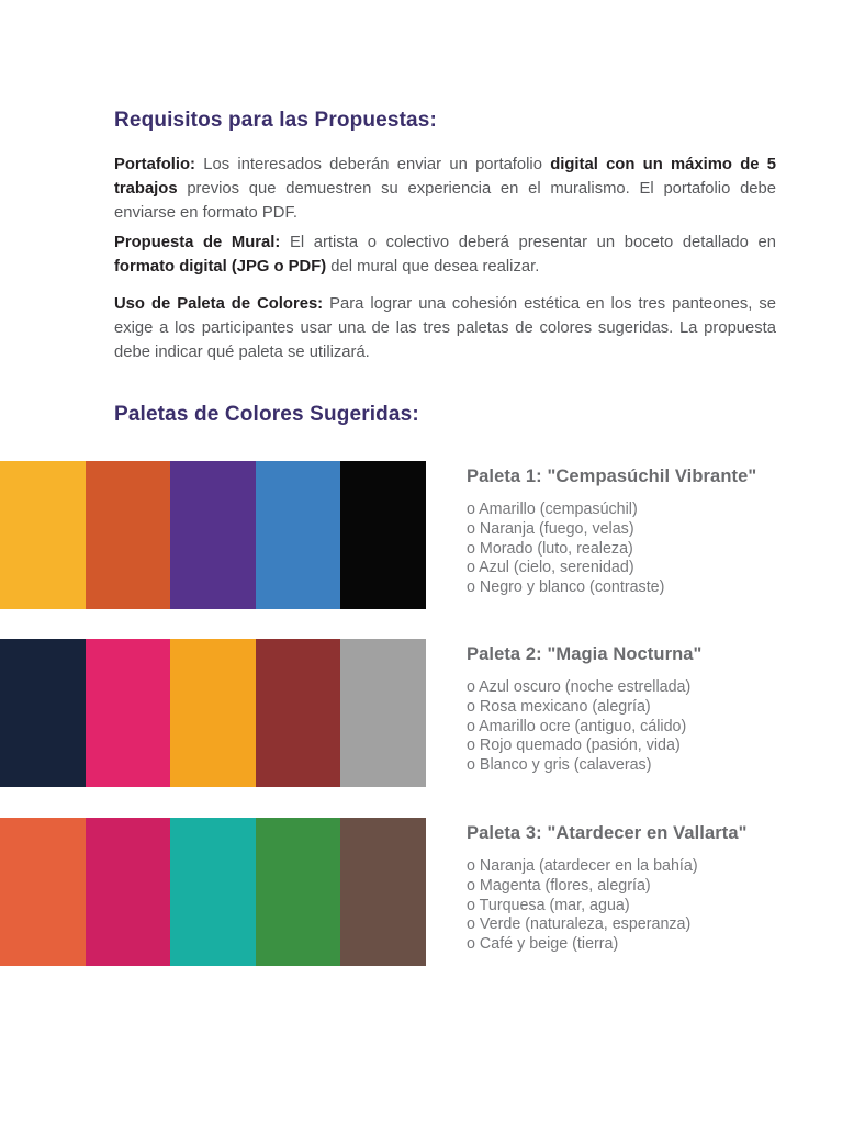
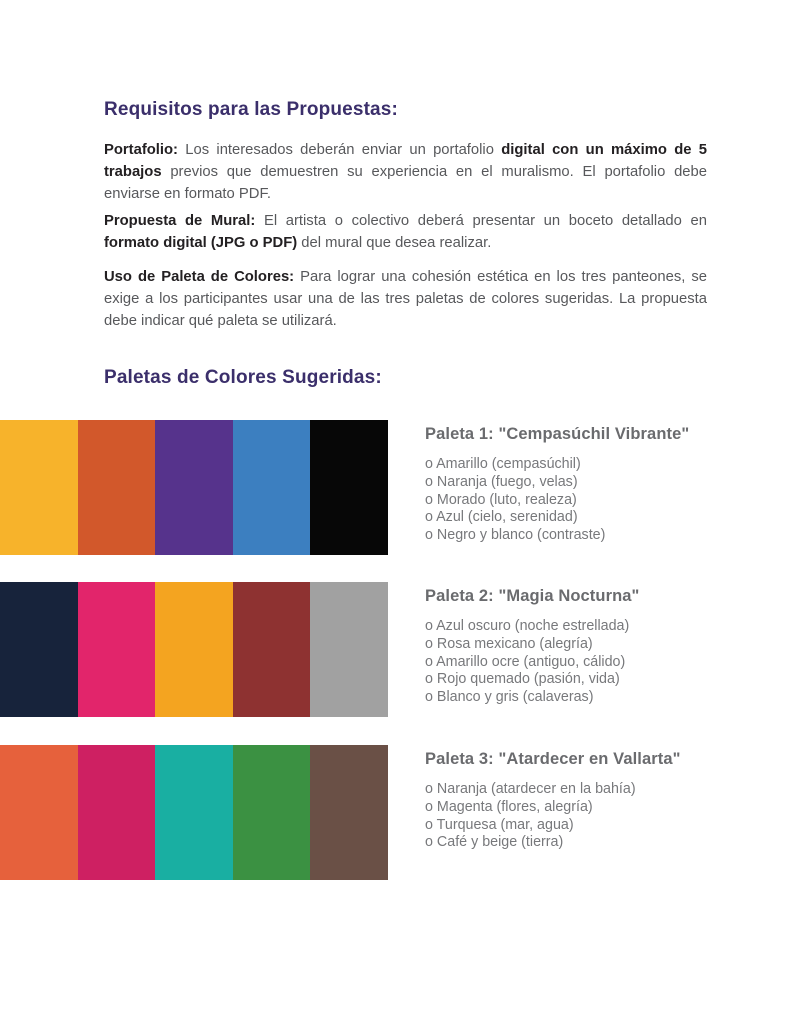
  Requisitos para las Propuestas:
  Portafolio: Los interesados deberán enviar un portafolio digital con un máximo de 5 trabajos previos que demuestren su experiencia en el muralismo. El portafolio debe enviarse en formato PDF.
  Propuesta de Mural: El artista o colectivo deberá presentar un boceto detallado en formato digital (JPG o PDF) del mural que desea realizar.
  Uso de Paleta de Colores: Para lograr una cohesión estética en los tres panteones, se exige a los participantes usar una de las tres paletas de colores sugeridas. La propuesta debe indicar qué paleta se utilizará.
  Paletas de Colores Sugeridas:
  Paleta 1: "Cempasúchil Vibrante"
  o Amarillo (cempasúchil)
  o Naranja (fuego, velas)
  o Morado (luto, realeza)
  o Azul (cielo, serenidad)
  o Negro y blanco (contraste)
  Paleta 2: "Magia Nocturna"
  o Azul oscuro (noche estrellada)
  o Rosa mexicano (alegría)
  o Amarillo ocre (antiguo, cálido)
  o Rojo quemado (pasión, vida)
  o Blanco y gris (calaveras)
  Paleta 3: "Atardecer en Vallarta"
  o Naranja (atardecer en la bahía)
  o Magenta (flores, alegría)
  o Turquesa (mar, agua)
- o Verde (naturaleza, esperanza)
  o Café y beige (tierra)
